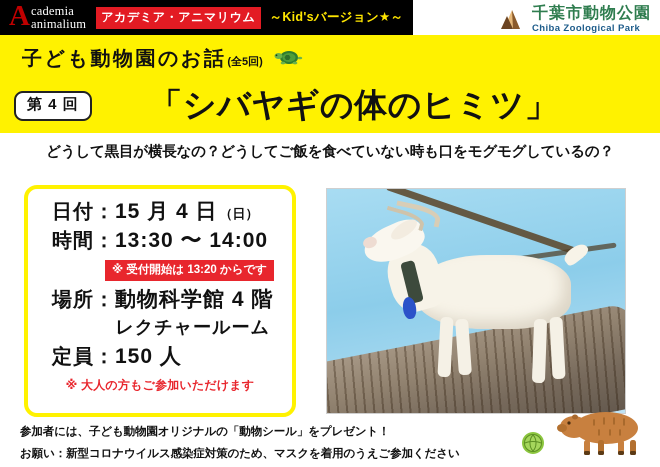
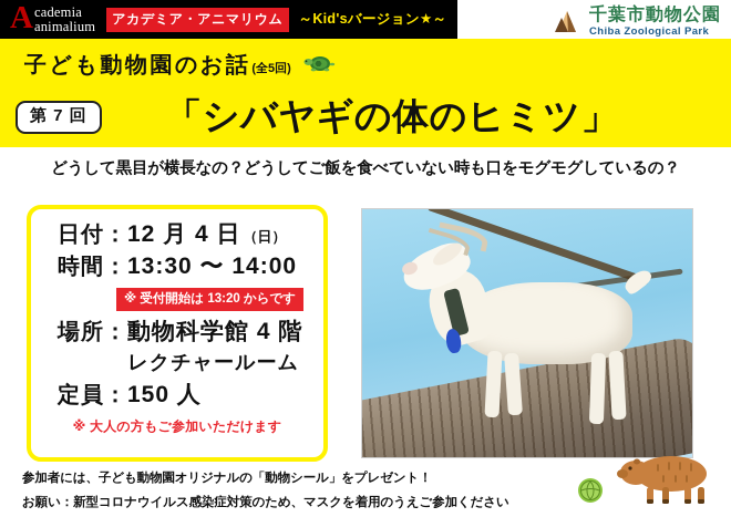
  A
  cademia
  animalium
  アカデミア・アニマリウム
  ～Kid'sバージョン★～
  千葉市動物公園
  Chiba Zoological Park
  子ども動物園のお話
  (全5回)
- 第 4 回
+ 第 7 回
  「シバヤギの体のヒミツ」
  どうして黒目が横長なの？どうしてご飯を食べていない時も口をモグモグしているの？
  日付：
- 15 月 4 日
+ 12 月 4 日
  （日）
  時間：
  13:30 〜 14:00
  ※ 受付開始は 13:20 からです
  場所：
  動物科学館 4 階
  レクチャールーム
  定員：
  150 人
  ※ 大人の方もご参加いただけます
  参加者には、子ども動物園オリジナルの「動物シール」をプレゼント！
  お願い：新型コロナウイルス感染症対策のため、マスクを着用のうえご参加ください
